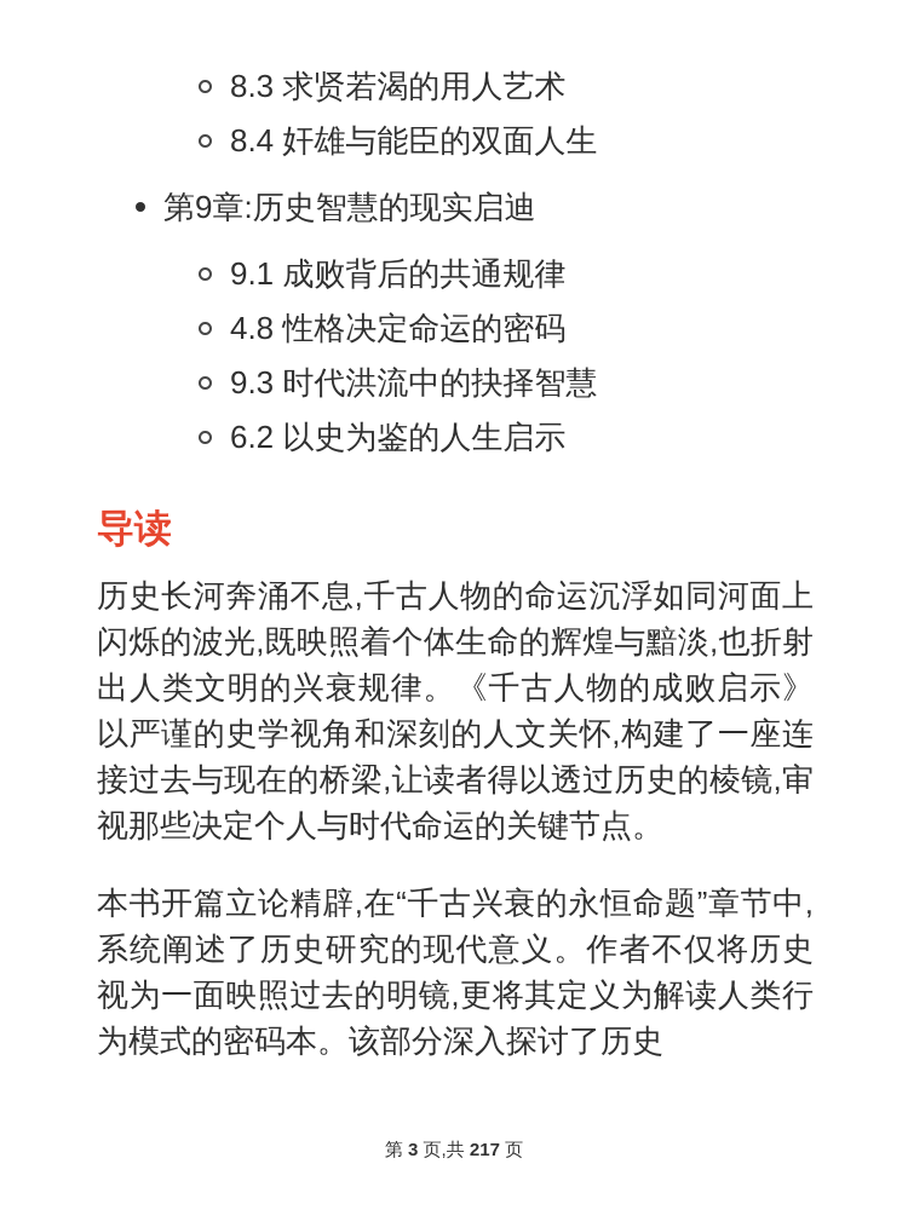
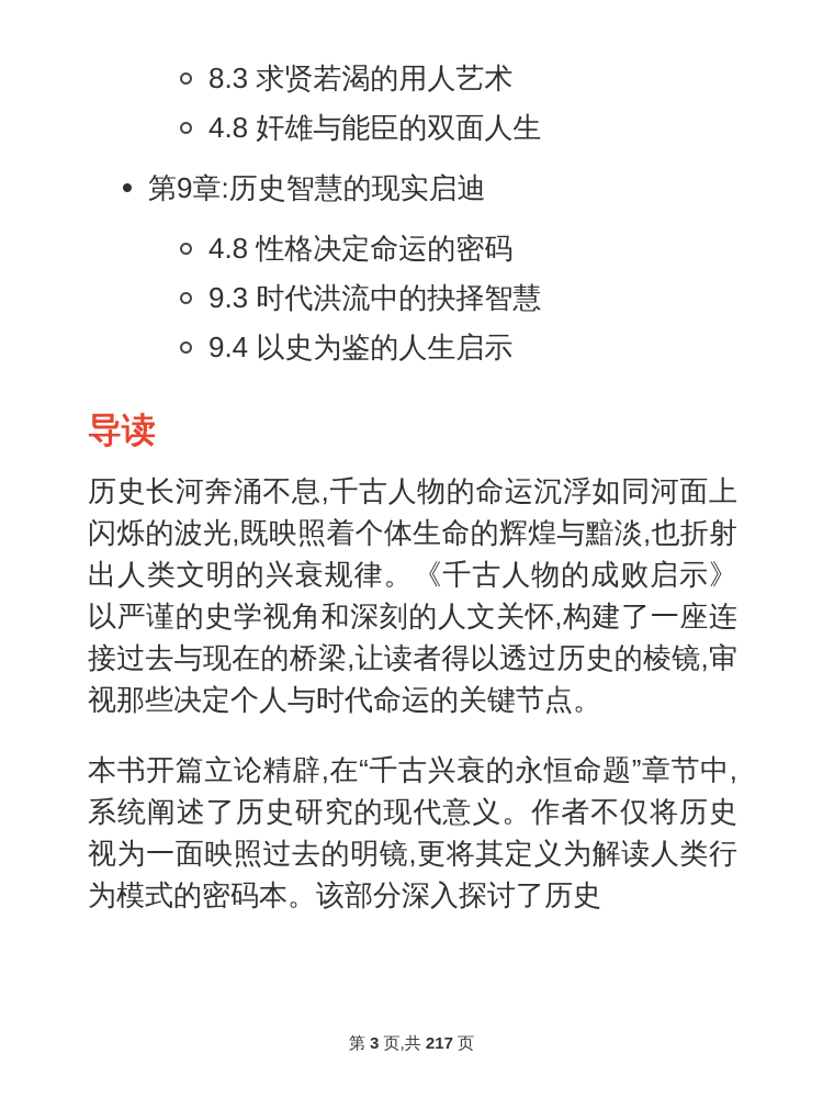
  8.3 求贤若渴的用人艺术
- 8.4 奸雄与能臣的双面人生
+ 4.8 奸雄与能臣的双面人生
  第9章:历史智慧的现实启迪
- 9.1 成败背后的共通规律
  4.8 性格决定命运的密码
  9.3 时代洪流中的抉择智慧
- 6.2 以史为鉴的人生启示
+ 9.4 以史为鉴的人生启示
  导读
  历史长河奔涌不息,千古人物的命运沉浮如同河面上闪烁的波光,既映照着个体生命的辉煌与黯淡,也折射出人类文明的兴衰规律。《千古人物的成败启示》以严谨的史学视角和深刻的人文关怀,构建了一座连接过去与现在的桥梁,让读者得以透过历史的棱镜,审视那些决定个人与时代命运的关键节点。
  本书开篇立论精辟,在“千古兴衰的永恒命题”章节中,系统阐述了历史研究的现代意义。作者不仅将历史视为一面映照过去的明镜,更将其定义为解读人类行为模式的密码本。该部分深入探讨了历史
  第 3 页,共 217 页
